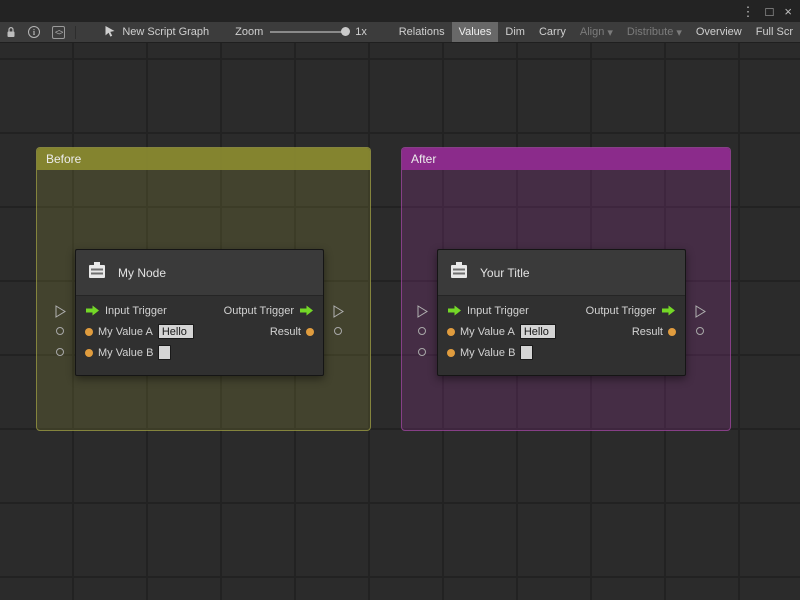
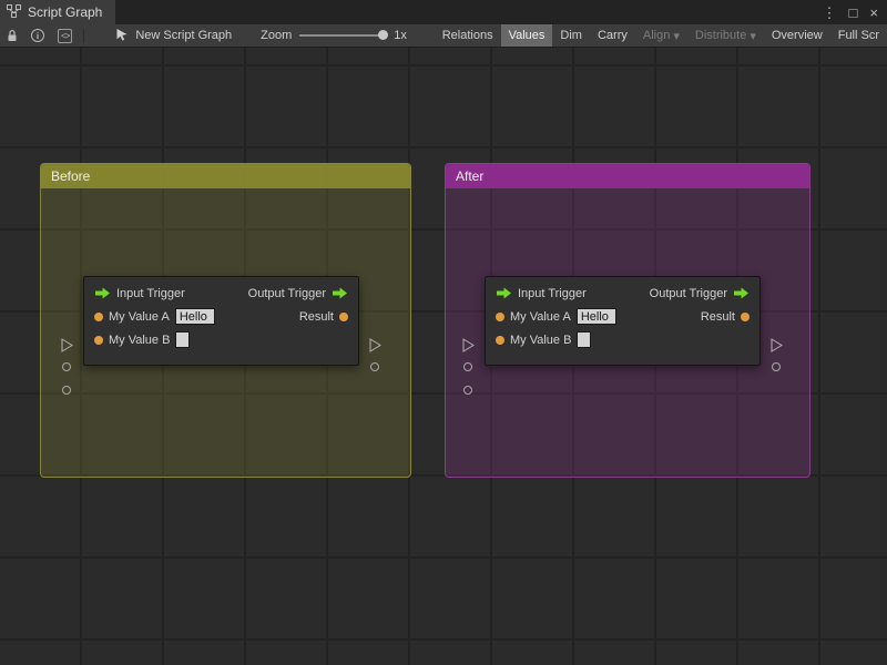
+ Script Graph
  ⋮
  □
  ×
  i
  <>
  New Script Graph
  Zoom
  1x
  Relations
  Values
  Dim
  Carry
  Align
  ▾
  Distribute
  ▾
  Overview
  Full Scr
  Before
  After
- My Node
  Input Trigger
  Output Trigger
  My Value A
  Hello
  Result
  My Value B
- Your Title
  Input Trigger
  Output Trigger
  My Value A
  Hello
  Result
  My Value B
